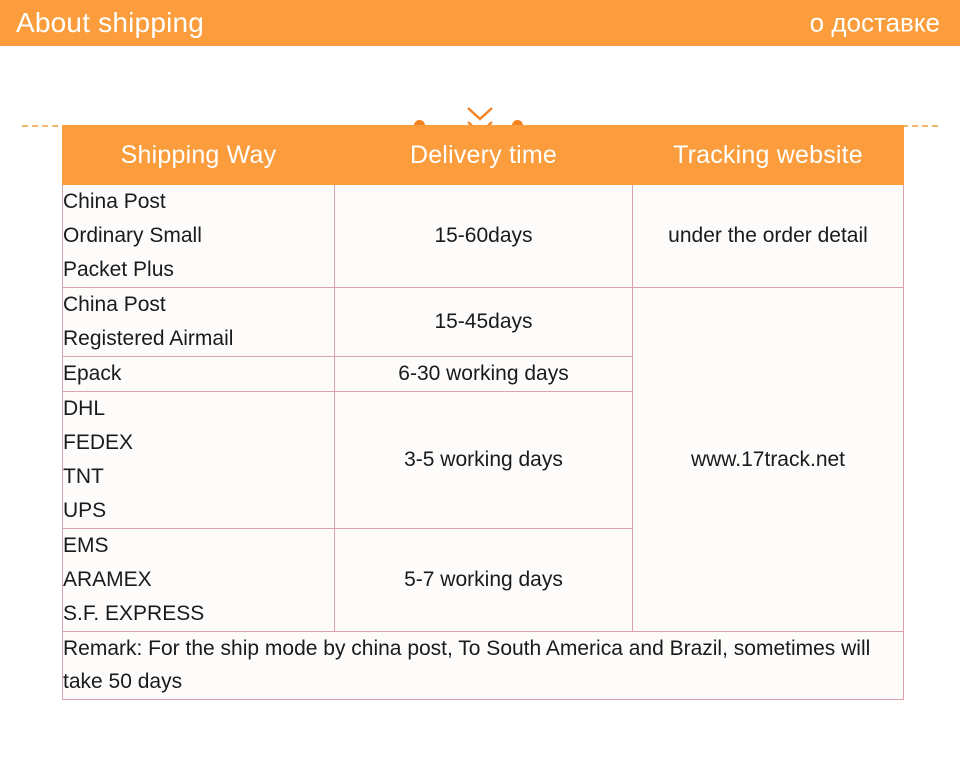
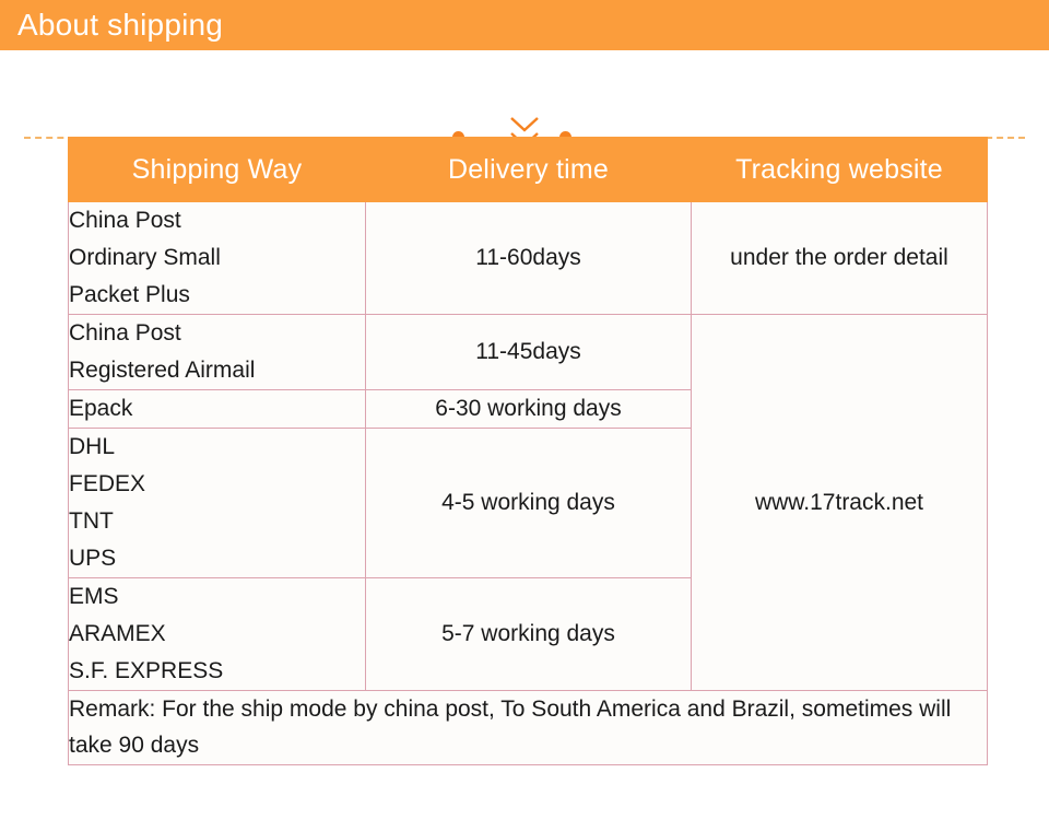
  About shipping
- о доставке
  Shipping Way	Delivery time	Tracking website
- China Post Ordinary Small Packet Plus	15-60days	under the order detail
+ China Post Ordinary Small Packet Plus	11-60days	under the order detail
- China Post Registered Airmail	15-45days	www.17track.net
+ China Post Registered Airmail	11-45days	www.17track.net
  Epack	6-30 working days
- DHL FEDEX TNT UPS	3-5 working days
+ DHL FEDEX TNT UPS	4-5 working days
  EMS ARAMEX S.F. EXPRESS	5-7 working days
- Remark: For the ship mode by china post, To South America and Brazil, sometimes will take 50 days
+ Remark: For the ship mode by china post, To South America and Brazil, sometimes will take 90 days
